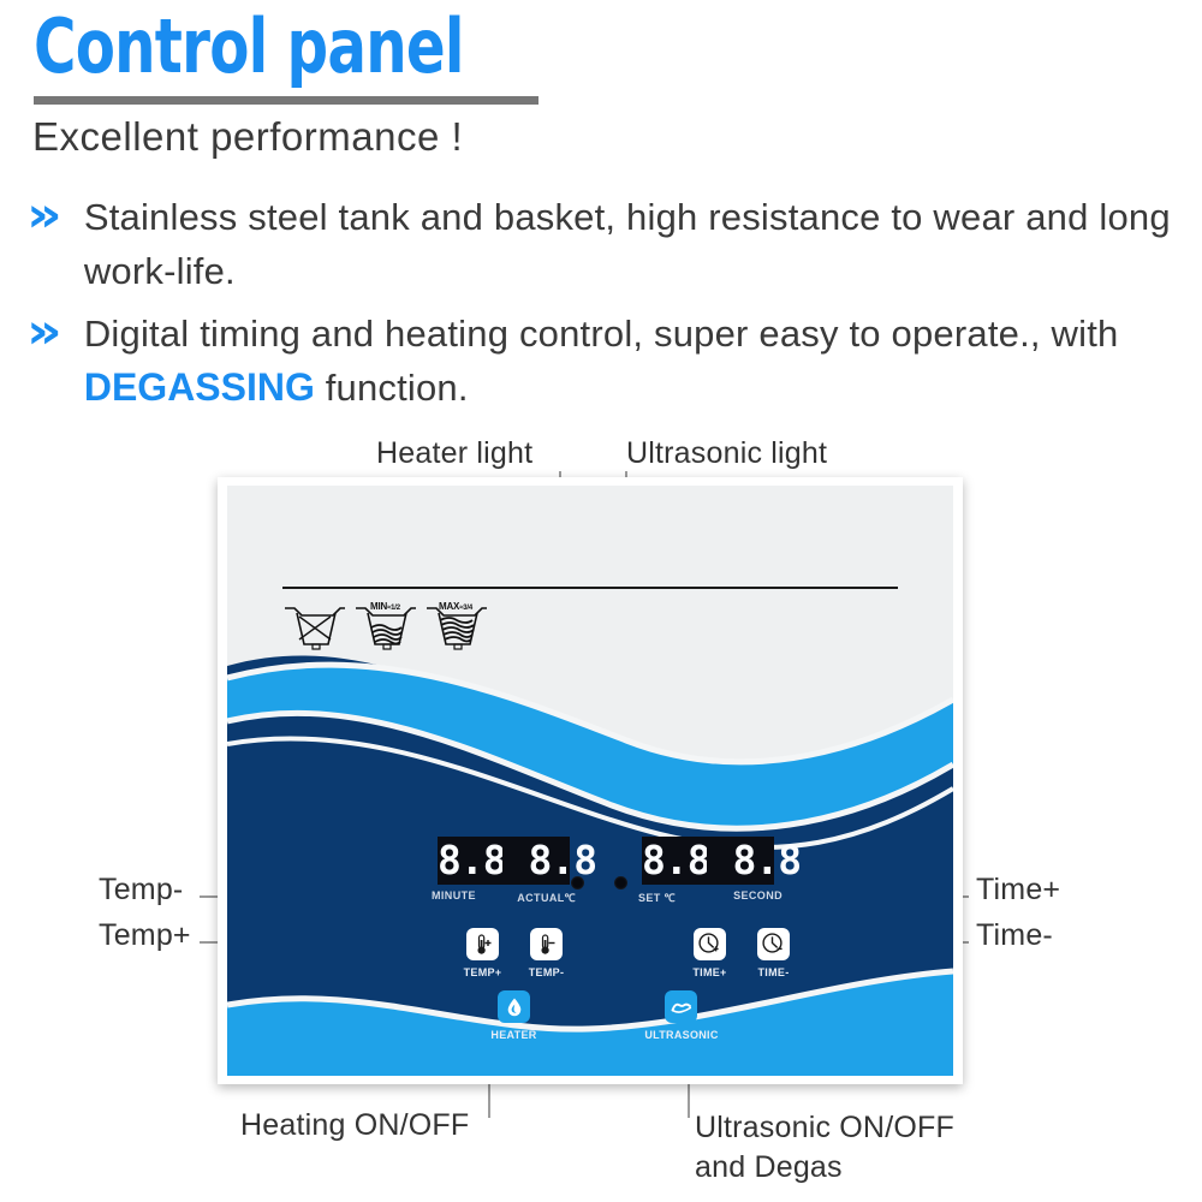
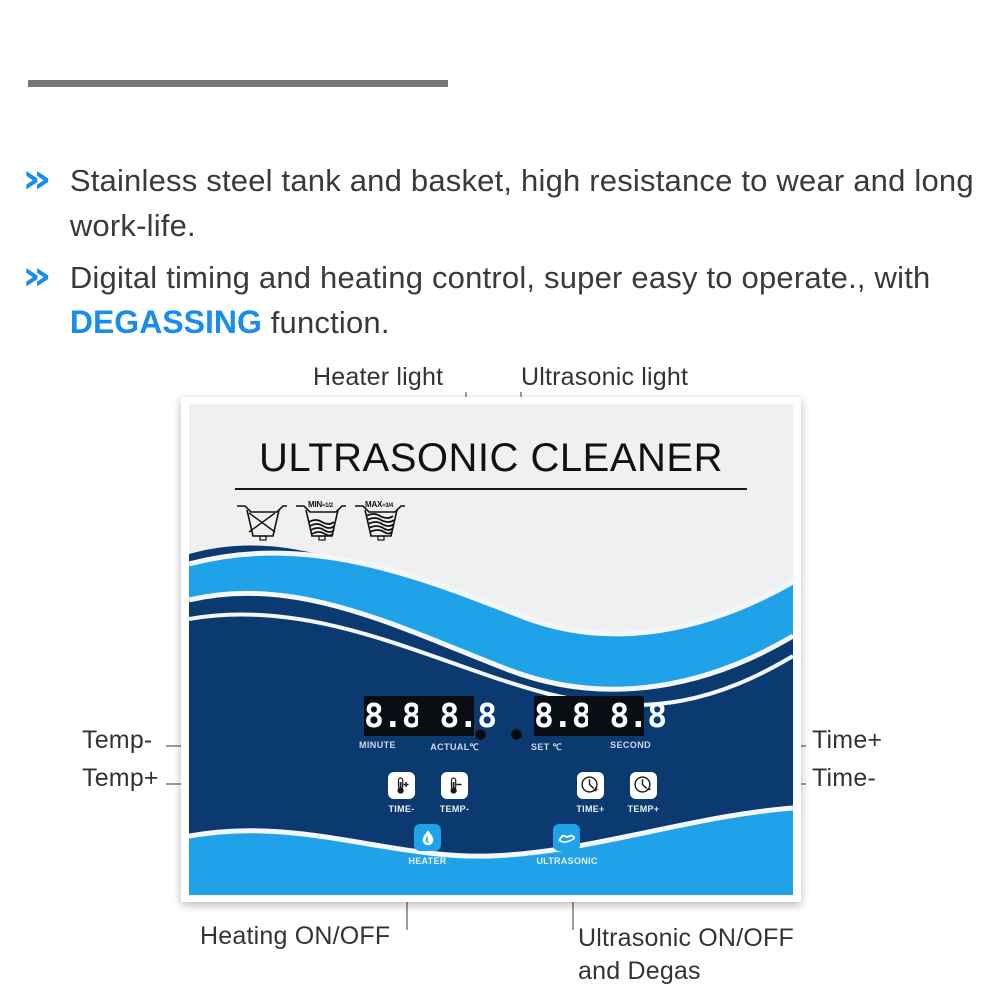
- Control panel
- Excellent performance !
  »
  Stainless steel tank and basket, high resistance to wear and long work-life.
  »
  Digital timing and heating control, super easy to operate., with DEGASSING function.
+ ULTRASONIC CLEANER
  8.8 8.8
  MINUTE
  ACTUAL℃
  8.8 8.8
  SET ℃
  SECOND
- TEMP+
+ TIME-
  TEMP-
  TIME+
- TIME-
+ TEMP+
  HEATER
  ULTRASONIC
  Heater light
  Ultrasonic light
  Temp-
  Temp+
  Time+
  Time-
  Heating ON/OFF
  Ultrasonic ON/OFF and Degas
